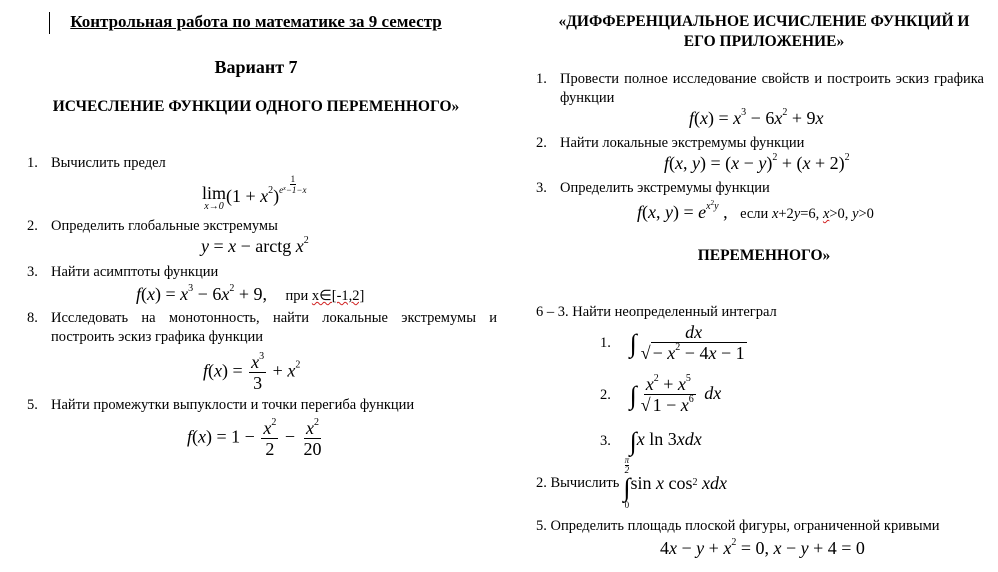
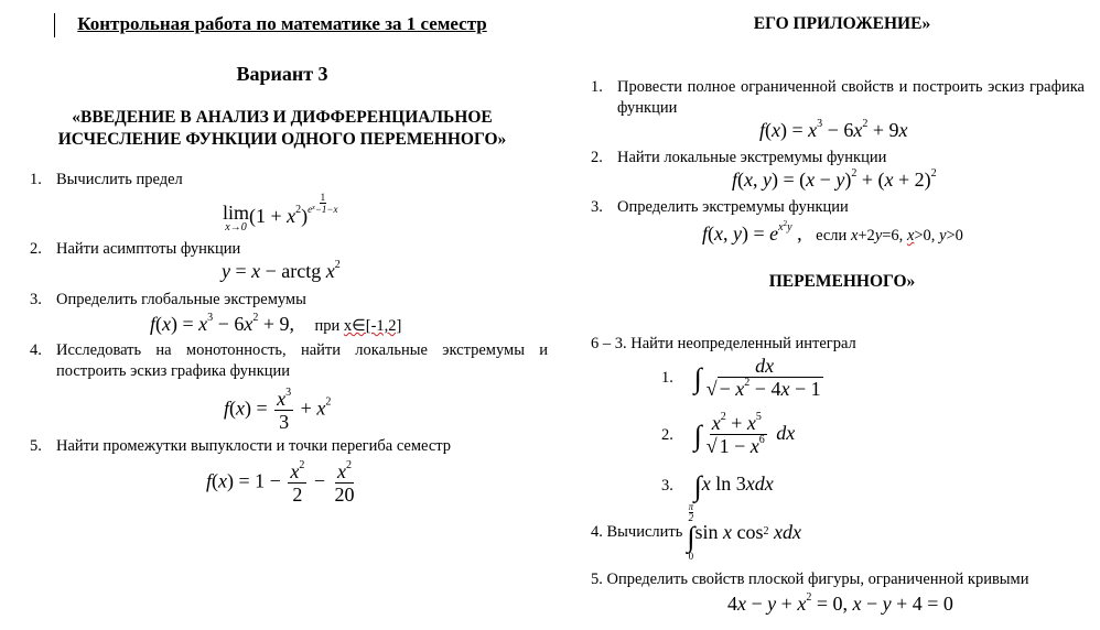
- Контрольная работа по математике за 9 семестр
+ Контрольная работа по математике за 1 семестр
- Вариант 7
+ Вариант 3
+ «ВВЕДЕНИЕ В АНАЛИЗ И ДИФФЕРЕНЦИАЛЬНОЕ
  ИСЧЕСЛЕНИЕ ФУНКЦИИ ОДНОГО ПЕРЕМЕННОГО»
  1. Вычислить предел
  lim
  x→0
  (1 + x2)
  1
  e −1−x
- 2. Определить глобальные экстремумы
+ 2. Найти асимптоты функции
  y = x − arctg x2
- 3. Найти асимптоты функции
+ 3. Определить глобальные экстремумы
  f(x) = x3 − 6x2 + 9, при x∈[-1,2]
- 8.
+ 4.
  Исследовать на монотонность, найти локальные экстремумы и построить эскиз графика функции
  f(x) =
  x3
  3
  + x2
- 5. Найти промежутки выпуклости и точки перегиба функции
+ 5. Найти промежутки выпуклости и точки перегиба семестр
  f(x) = 1 −
  x2
  2
  −
  x2
  20
- «ДИФФЕРЕНЦИАЛЬНОЕ ИСЧИСЛЕНИЕ ФУНКЦИЙ И
  ЕГО ПРИЛОЖЕНИЕ»
  1.
- Провести полное исследование свойств и построить эскиз графика функции
+ Провести полное ограниченной свойств и построить эскиз графика функции
  f(x) = x3 − 6x2 + 9x
  2. Найти локальные экстремумы функции
  f(x, y) = (x − y)2 + (x + 2)2
  3. Определить экстремумы функции
  f(x, y) = ex2y , если x+2y=6, x>0, y>0
  ПЕРЕМЕННОГО»
  6 – 3. Найти неопределенный интеграл
  1. ∫
  dx
  √− x2 − 4x − 1
  2. ∫
  x2 + x5
  √1 − x6
  dx
  3. ∫x ln 3xdx
- 2. Вычислить
+ 4. Вычислить
  π
  2
  ∫
  0
  sin
  x
  cos
  2
  xdx
- 5. Определить площадь плоской фигуры, ограниченной кривыми
+ 5. Определить свойств плоской фигуры, ограниченной кривыми
  4x − y + x2 = 0, x − y + 4 = 0
